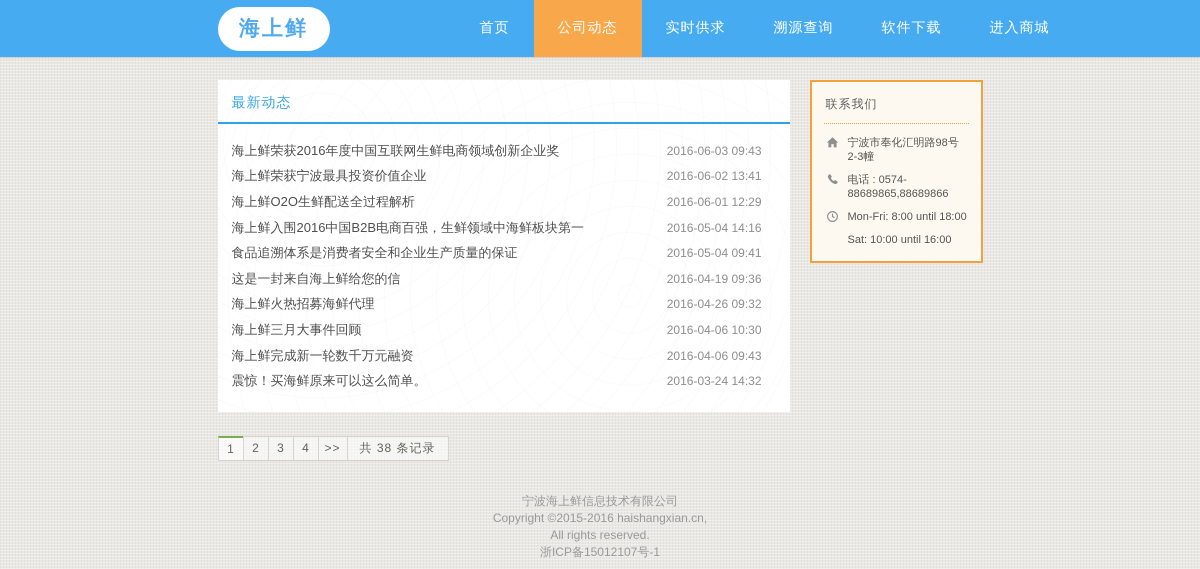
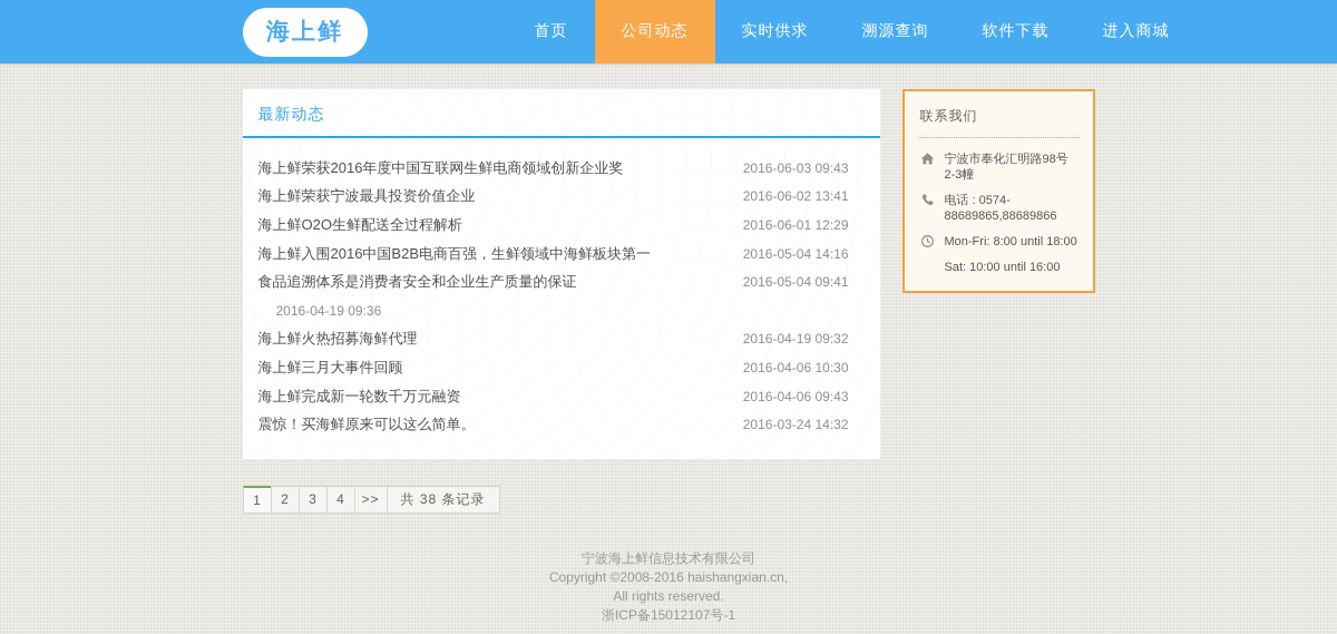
  海上鲜
  首页
  公司动态
  实时供求
  溯源查询
  软件下载
  进入商城
  最新动态
  海上鲜荣获2016年度中国互联网生鲜电商领域创新企业奖
  2016-06-03 09:43
  海上鲜荣获宁波最具投资价值企业
  2016-06-02 13:41
  海上鲜O2O生鲜配送全过程解析
  2016-06-01 12:29
  海上鲜入围2016中国B2B电商百强，生鲜领域中海鲜板块第一
  2016-05-04 14:16
  食品追溯体系是消费者安全和企业生产质量的保证
  2016-05-04 09:41
- 这是一封来自海上鲜给您的信
  2016-04-19 09:36
  海上鲜火热招募海鲜代理
- 2016-04-26 09:32
+ 2016-04-19 09:32
  海上鲜三月大事件回顾
  2016-04-06 10:30
  海上鲜完成新一轮数千万元融资
  2016-04-06 09:43
  震惊！买海鲜原来可以这么简单。
  2016-03-24 14:32
  1
  2
  3
  4
  >>
  共 38 条记录
  联系我们
  宁波市奉化汇明路98号2-3幢
  电话 : 0574-88689865,88689866
  Mon-Fri: 8:00 until 18:00
  Sat: 10:00 until 16:00
  宁波海上鲜信息技术有限公司
- Copyright ©2015-2016 haishangxian.cn,
+ Copyright ©2008-2016 haishangxian.cn,
  All rights reserved.
  浙ICP备15012107号-1
